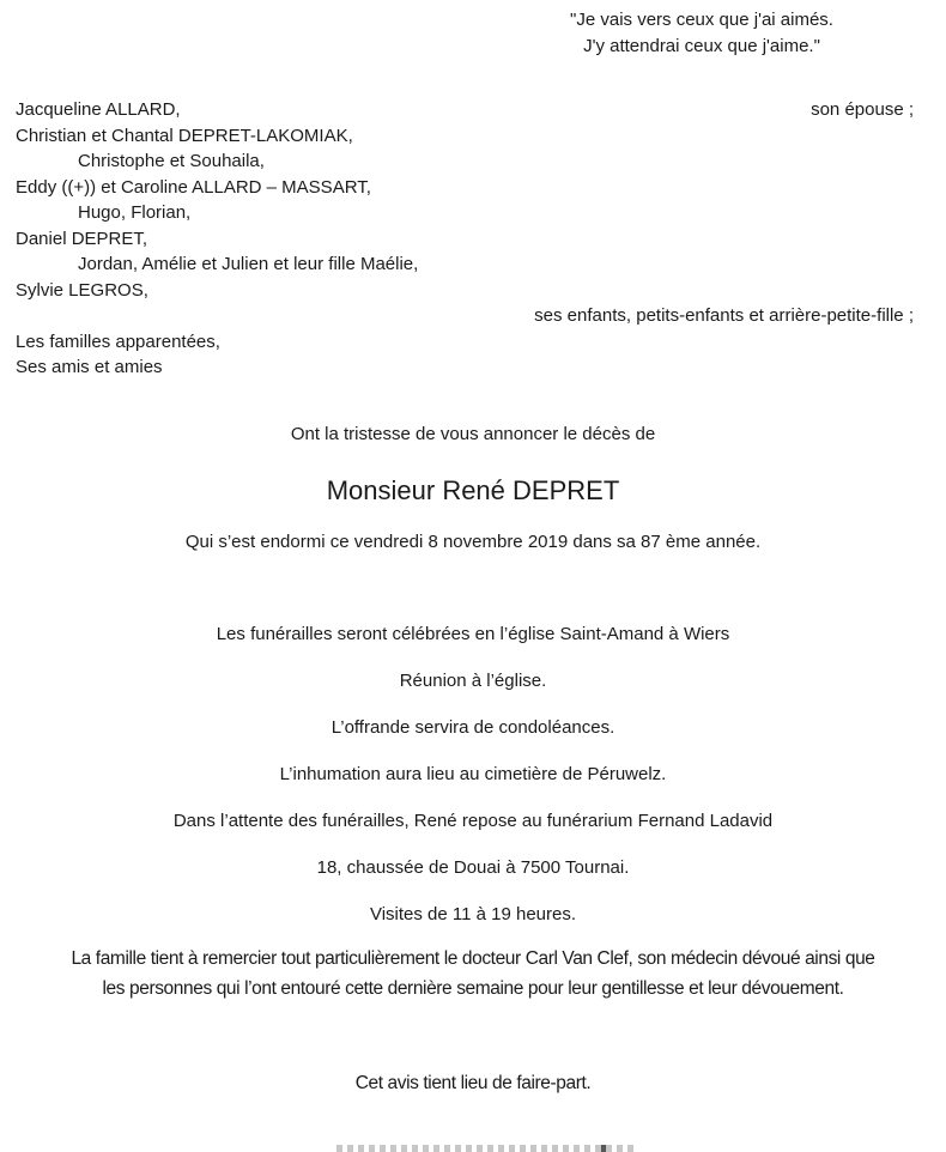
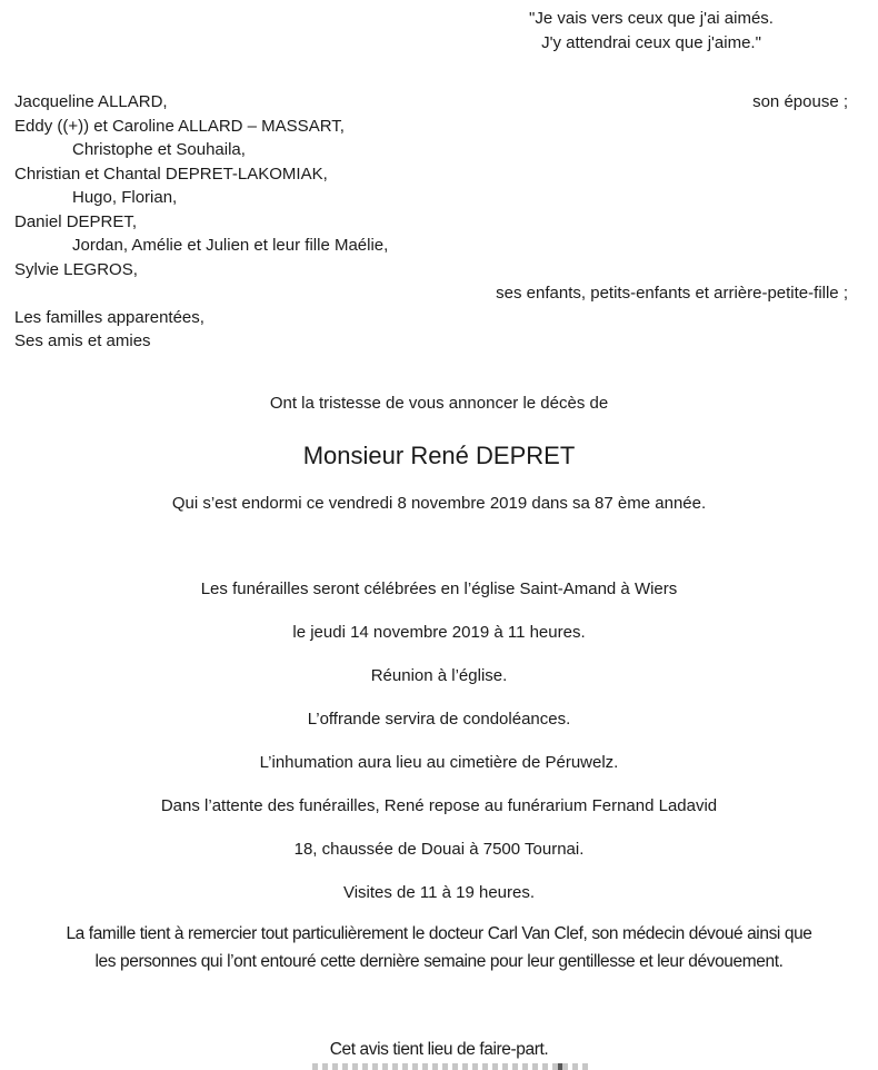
  "Je vais vers ceux que j'ai aimés.
  J'y attendrai ceux que j'aime."
  Jacqueline ALLARD,
  son épouse ;
- Christian et Chantal DEPRET-LAKOMIAK,
+ Eddy ((+)) et Caroline ALLARD – MASSART,
  Christophe et Souhaila,
- Eddy ((+)) et Caroline ALLARD – MASSART,
+ Christian et Chantal DEPRET-LAKOMIAK,
  Hugo, Florian,
  Daniel DEPRET,
  Jordan, Amélie et Julien et leur fille Maélie,
  Sylvie LEGROS,
  ses enfants, petits-enfants et arrière-petite-fille ;
  Les familles apparentées,
  Ses amis et amies
  Ont la tristesse de vous annoncer le décès de
  Monsieur René DEPRET
  Qui s’est endormi ce vendredi 8 novembre 2019 dans sa 87 ème année.
  Les funérailles seront célébrées en l’église Saint-Amand à Wiers
+ le jeudi 14 novembre 2019 à 11 heures.
  Réunion à l’église.
  L’offrande servira de condoléances.
  L’inhumation aura lieu au cimetière de Péruwelz.
  Dans l’attente des funérailles, René repose au funérarium Fernand Ladavid
  18, chaussée de Douai à 7500 Tournai.
  Visites de 11 à 19 heures.
  La famille tient à remercier tout particulièrement le docteur Carl Van Clef, son médecin dévoué ainsi que
  les personnes qui l’ont entouré cette dernière semaine pour leur gentillesse et leur dévouement.
  Cet avis tient lieu de faire-part.
